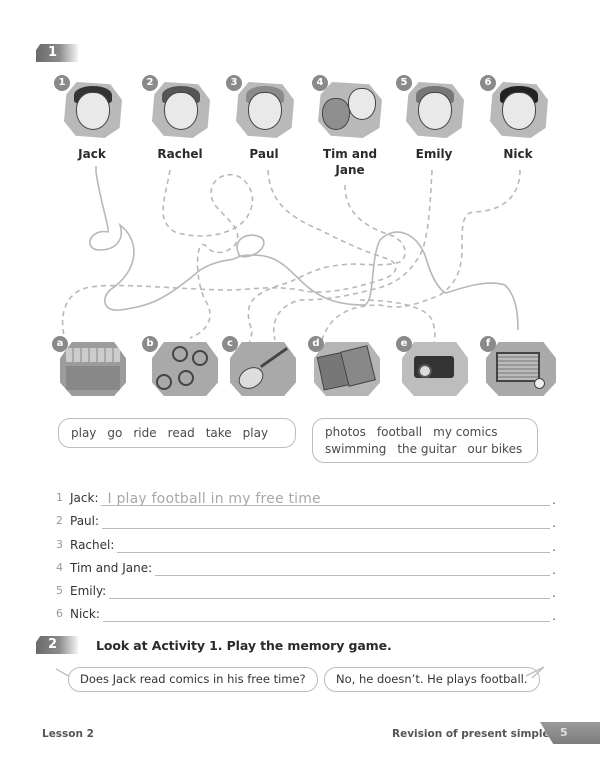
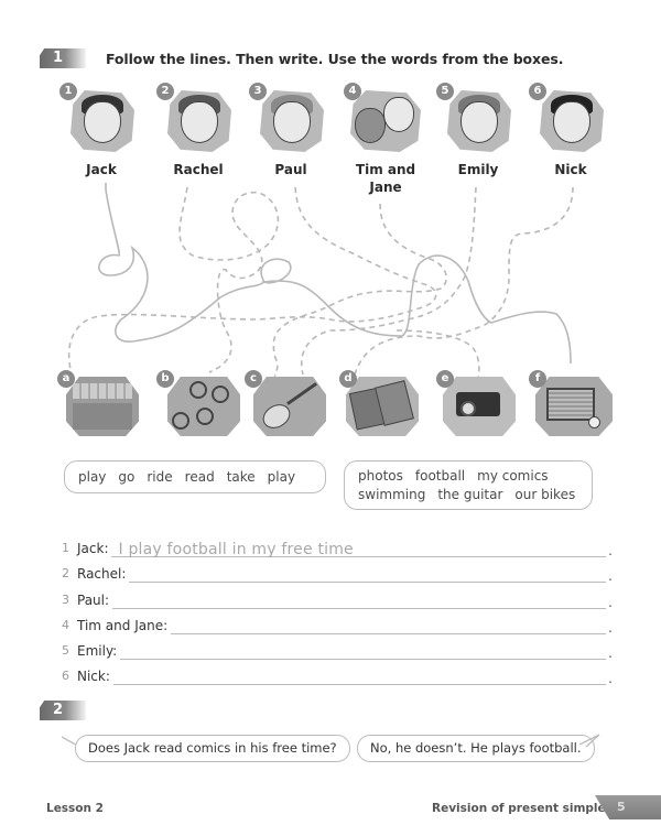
  1
+ Follow the lines. Then write. Use the words from the boxes.
  1
  Jack
  2
  Rachel
  3
  Paul
  4
  Tim and
  Jane
  5
  Emily
  6
  Nick
  a
  b
  c
  d
  e
  f
  play
  go
  ride
  read
  take
  play
  photos
  football
  my comics
  swimming
  the guitar
  our bikes
  1
  Jack:
  I play football in my free time
  .
  2
- Paul:
+ Rachel:
  .
  3
- Rachel:
+ Paul:
  .
  4
  Tim and Jane:
  .
  5
  Emily:
  .
  6
  Nick:
  .
  2
- Look at Activity 1. Play the memory game.
  Does Jack read comics in his free time?
  No, he doesn’t. He plays football.
  Lesson 2
  Revision of present simple
  5
